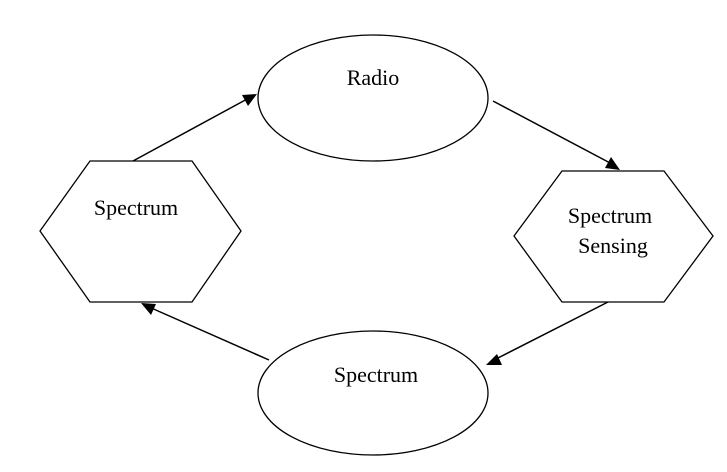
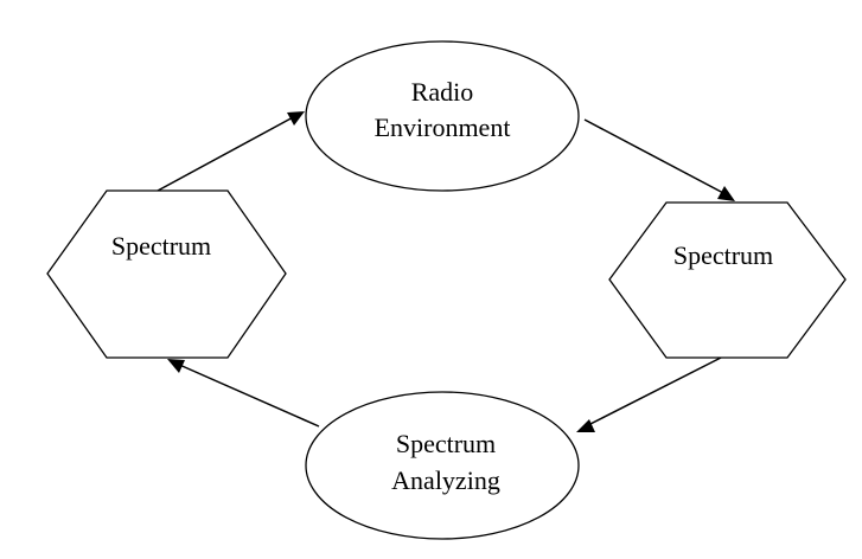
  Radio
+ Environment
  Spectrum
- Sensing
  Spectrum
+ Analyzing
  Spectrum
